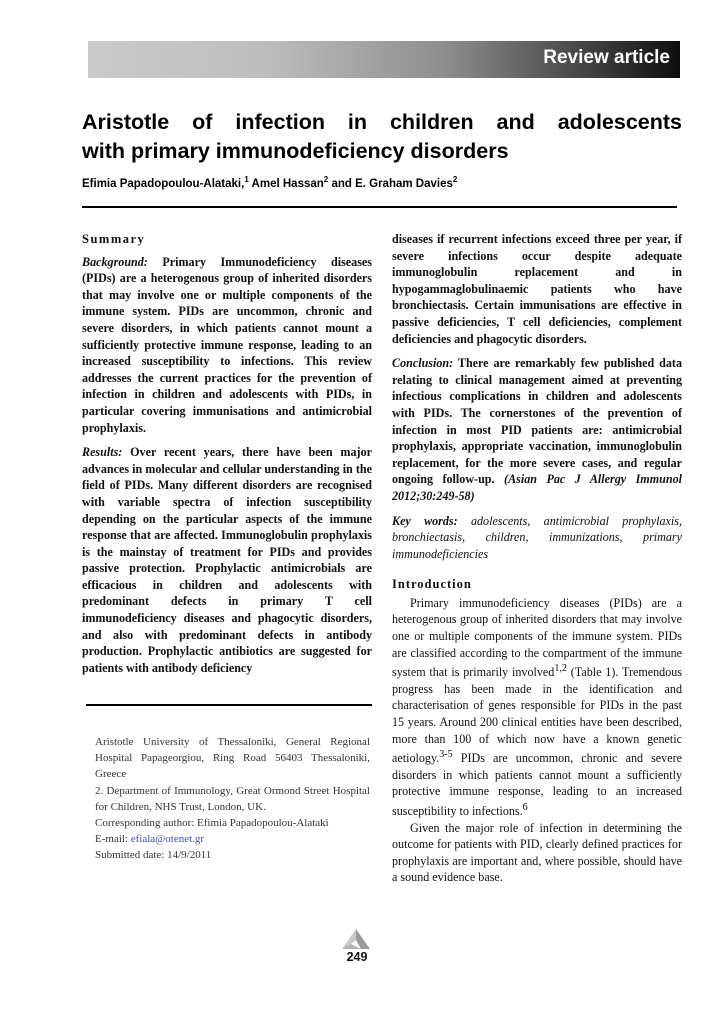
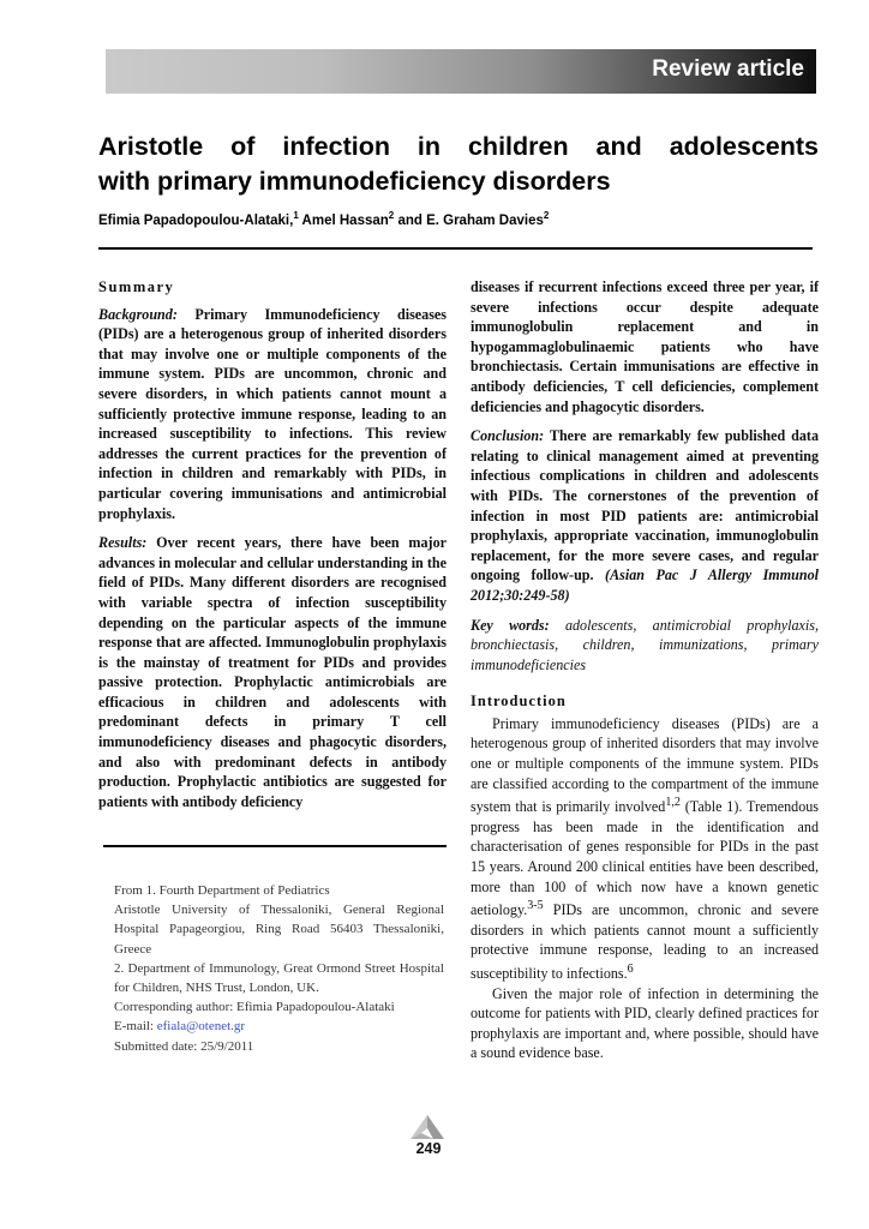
  Review article
  Aristotle of infection in children and adolescents
  with primary immunodeficiency disorders
  Efimia Papadopoulou-Alataki,1 Amel Hassan2 and E. Graham Davies2
  Summary
- Background: Primary Immunodeficiency diseases (PIDs) are a heterogenous group of inherited disorders that may involve one or multiple components of the immune system. PIDs are uncommon, chronic and severe disorders, in which patients cannot mount a sufficiently protective immune response, leading to an increased susceptibility to infections. This review addresses the current practices for the prevention of infection in children and adolescents with PIDs, in particular covering immunisations and antimicrobial prophylaxis.
+ Background: Primary Immunodeficiency diseases (PIDs) are a heterogenous group of inherited disorders that may involve one or multiple components of the immune system. PIDs are uncommon, chronic and severe disorders, in which patients cannot mount a sufficiently protective immune response, leading to an increased susceptibility to infections. This review addresses the current practices for the prevention of infection in children and remarkably with PIDs, in particular covering immunisations and antimicrobial prophylaxis.
  Results: Over recent years, there have been major advances in molecular and cellular understanding in the field of PIDs. Many different disorders are recognised with variable spectra of infection susceptibility depending on the particular aspects of the immune response that are affected. Immunoglobulin prophylaxis is the mainstay of treatment for PIDs and provides passive protection. Prophylactic antimicrobials are efficacious in children and adolescents with predominant defects in primary T cell immunodeficiency diseases and phagocytic disorders, and also with predominant defects in antibody production. Prophylactic antibiotics are suggested for patients with antibody deficiency
- diseases if recurrent infections exceed three per year, if severe infections occur despite adequate immunoglobulin replacement and in hypogammaglobulinaemic patients who have bronchiectasis. Certain immunisations are effective in passive deficiencies, T cell deficiencies, complement deficiencies and phagocytic disorders.
+ diseases if recurrent infections exceed three per year, if severe infections occur despite adequate immunoglobulin replacement and in hypogammaglobulinaemic patients who have bronchiectasis. Certain immunisations are effective in antibody deficiencies, T cell deficiencies, complement deficiencies and phagocytic disorders.
  Conclusion: There are remarkably few published data relating to clinical management aimed at preventing infectious complications in children and adolescents with PIDs. The cornerstones of the prevention of infection in most PID patients are: antimicrobial prophylaxis, appropriate vaccination, immunoglobulin replacement, for the more severe cases, and regular ongoing follow-up. (Asian Pac J Allergy Immunol 2012;30:249-58)
  Key words: adolescents, antimicrobial prophylaxis, bronchiectasis, children, immunizations, primary immunodeficiencies
  Introduction
  Primary immunodeficiency diseases (PIDs) are a heterogenous group of inherited disorders that may involve one or multiple components of the immune system. PIDs are classified according to the compartment of the immune system that is primarily involved1,2 (Table 1). Tremendous progress has been made in the identification and characterisation of genes responsible for PIDs in the past 15 years. Around 200 clinical entities have been described, more than 100 of which now have a known genetic aetiology.3-5 PIDs are uncommon, chronic and severe disorders in which patients cannot mount a sufficiently protective immune response, leading to an increased susceptibility to infections.6
  Given the major role of infection in determining the outcome for patients with PID, clearly defined practices for prophylaxis are important and, where possible, should have a sound evidence base.
+ From 1. Fourth Department of Pediatrics
  Aristotle University of Thessaloniki, General Regional Hospital Papageorgiou, Ring Road 56403 Thessaloniki, Greece
  2. Department of Immunology, Great Ormond Street Hospital for Children, NHS Trust, London, UK.
  Corresponding author: Efimia Papadopoulou-Alataki
  E-mail: efiala@otenet.gr
- Submitted date: 14/9/2011
+ Submitted date: 25/9/2011
  249
